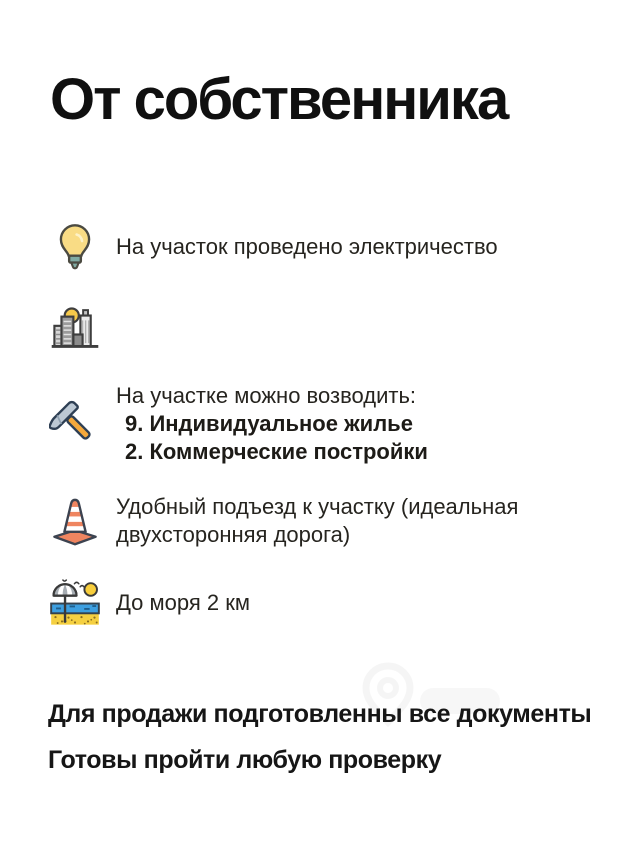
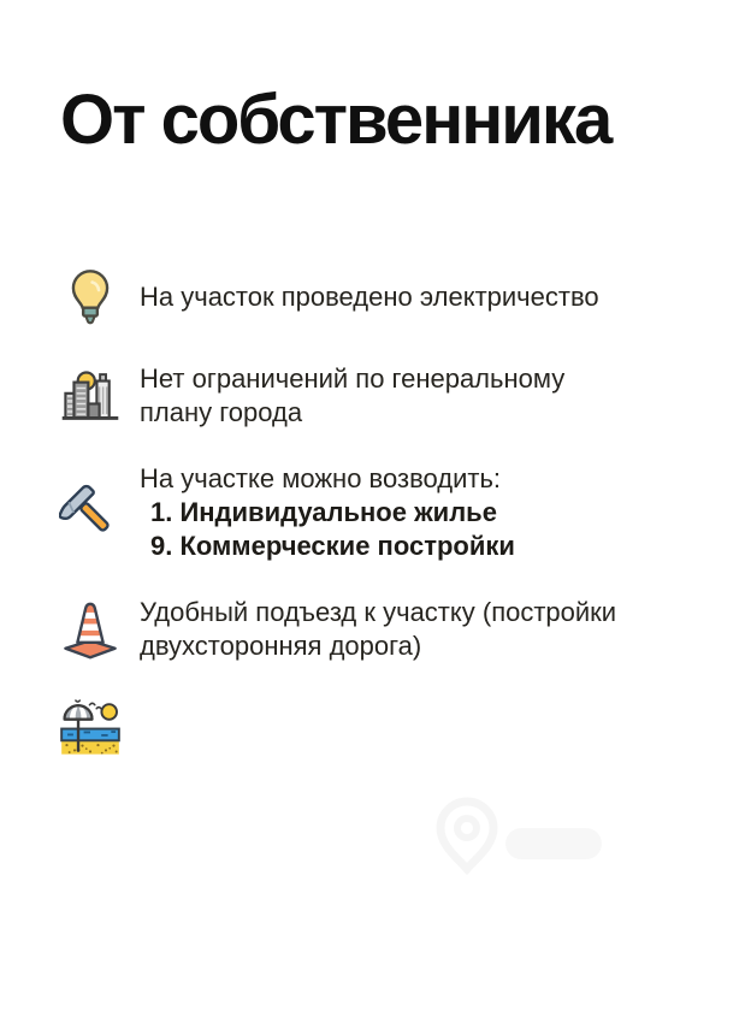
  От собственника
  На участок проведено электричество
+ Нет ограничений по генеральному
+ плану города
  На участке можно возводить:
- 9. Индивидуальное жилье
+ 1. Индивидуальное жилье
- 2. Коммерческие постройки
+ 9. Коммерческие постройки
- Удобный подъезд к участку (идеальная
+ Удобный подъезд к участку (постройки
  двухсторонняя дорога)
- До моря 2 км
- Для продажи подготовленны все документы
- Готовы пройти любую проверку
